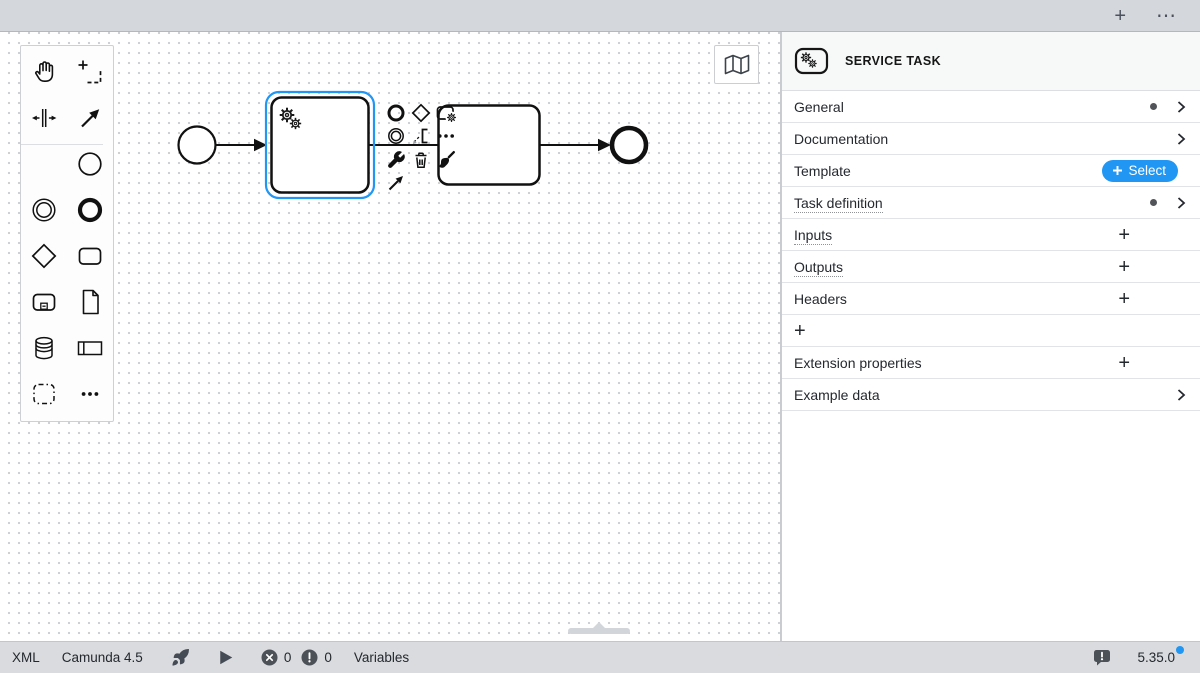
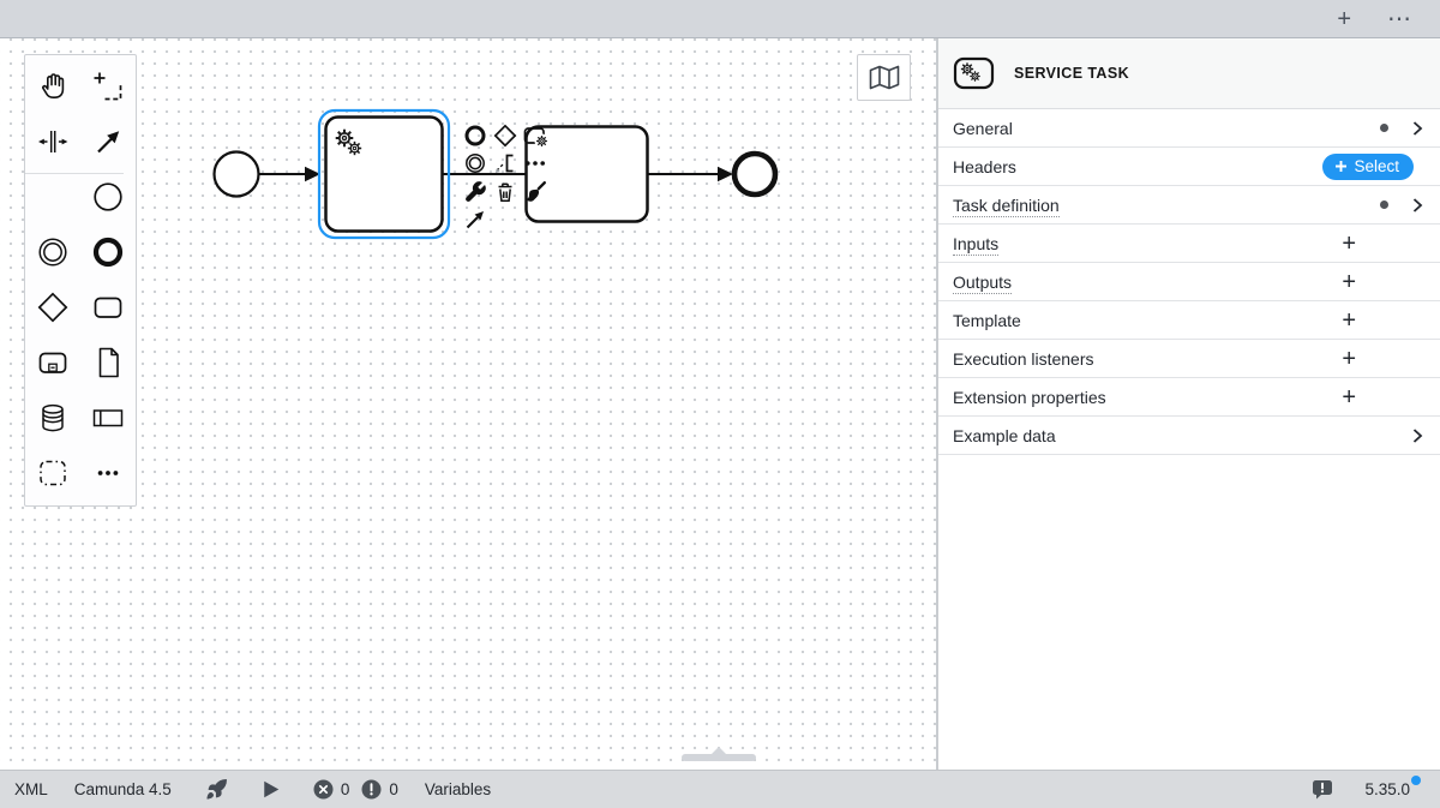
  +
  ⋯
  SERVICE TASK
  General
- Documentation
- Template
+ Headers
  Select
  Task definition
  Inputs
  +
  Outputs
  +
- Headers
+ Template
  +
+ Execution listeners
  +
  Extension properties
  +
  Example data
  XML
  Camunda 4.5
  0
  0
  Variables
  5.35.0
